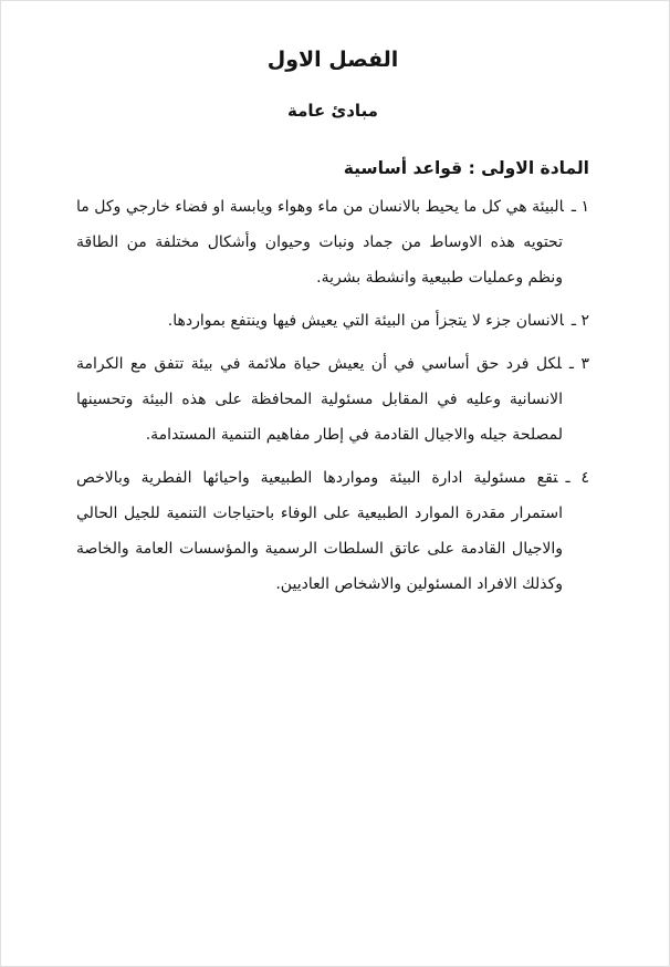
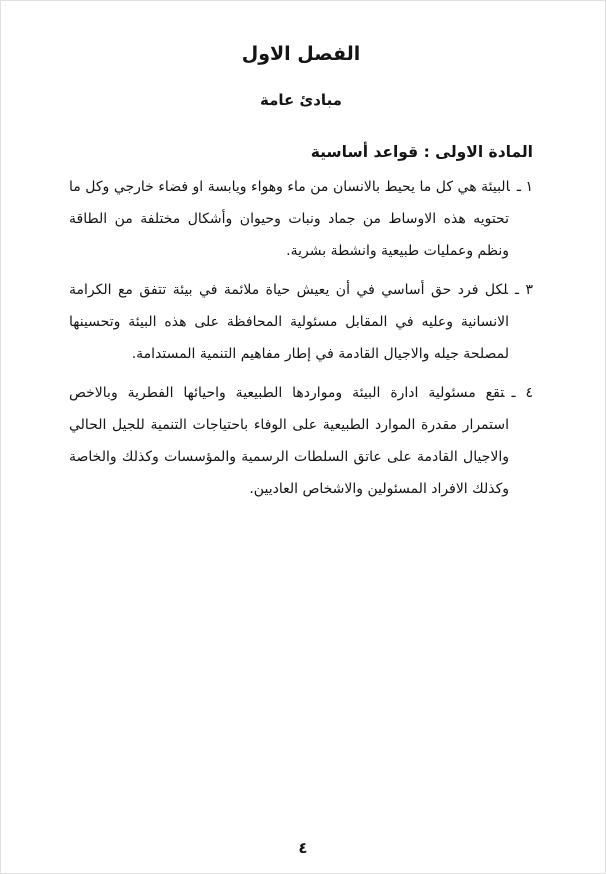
  الفصل الاول
  مبادئ عامة
  المادة الاولى : قواعد أساسية
  ١ ـالبيئة هي كل ما يحيط بالانسان من ماء وهواء ويابسة او فضاء خارجي وكل ما تحتويه هذه الاوساط من جماد ونبات وحيوان وأشكال مختلفة من الطاقة ونظم وعمليات طبيعية وانشطة بشرية.
- ٢ ـالانسان جزء لا يتجزأ من البيئة التي يعيش فيها وينتفع بمواردها.
  ٣ ـلكل فرد حق أساسي في أن يعيش حياة ملائمة في بيئة تتفق مع الكرامة الانسانية وعليه في المقابل مسئولية المحافظة على هذه البيئة وتحسينها لمصلحة جيله والاجيال القادمة في إطار مفاهيم التنمية المستدامة.
- ٤ ـتقع مسئولية ادارة البيئة ومواردها الطبيعية واحيائها الفطرية وبالاخص استمرار مقدرة الموارد الطبيعية على الوفاء باحتياجات التنمية للجيل الحالي والاجيال القادمة على عاتق السلطات الرسمية والمؤسسات العامة والخاصة وكذلك الافراد المسئولين والاشخاص العاديين.
+ ٤ ـتقع مسئولية ادارة البيئة ومواردها الطبيعية واحيائها الفطرية وبالاخص استمرار مقدرة الموارد الطبيعية على الوفاء باحتياجات التنمية للجيل الحالي والاجيال القادمة على عاتق السلطات الرسمية والمؤسسات وكذلك والخاصة وكذلك الافراد المسئولين والاشخاص العاديين.
+ ٤
